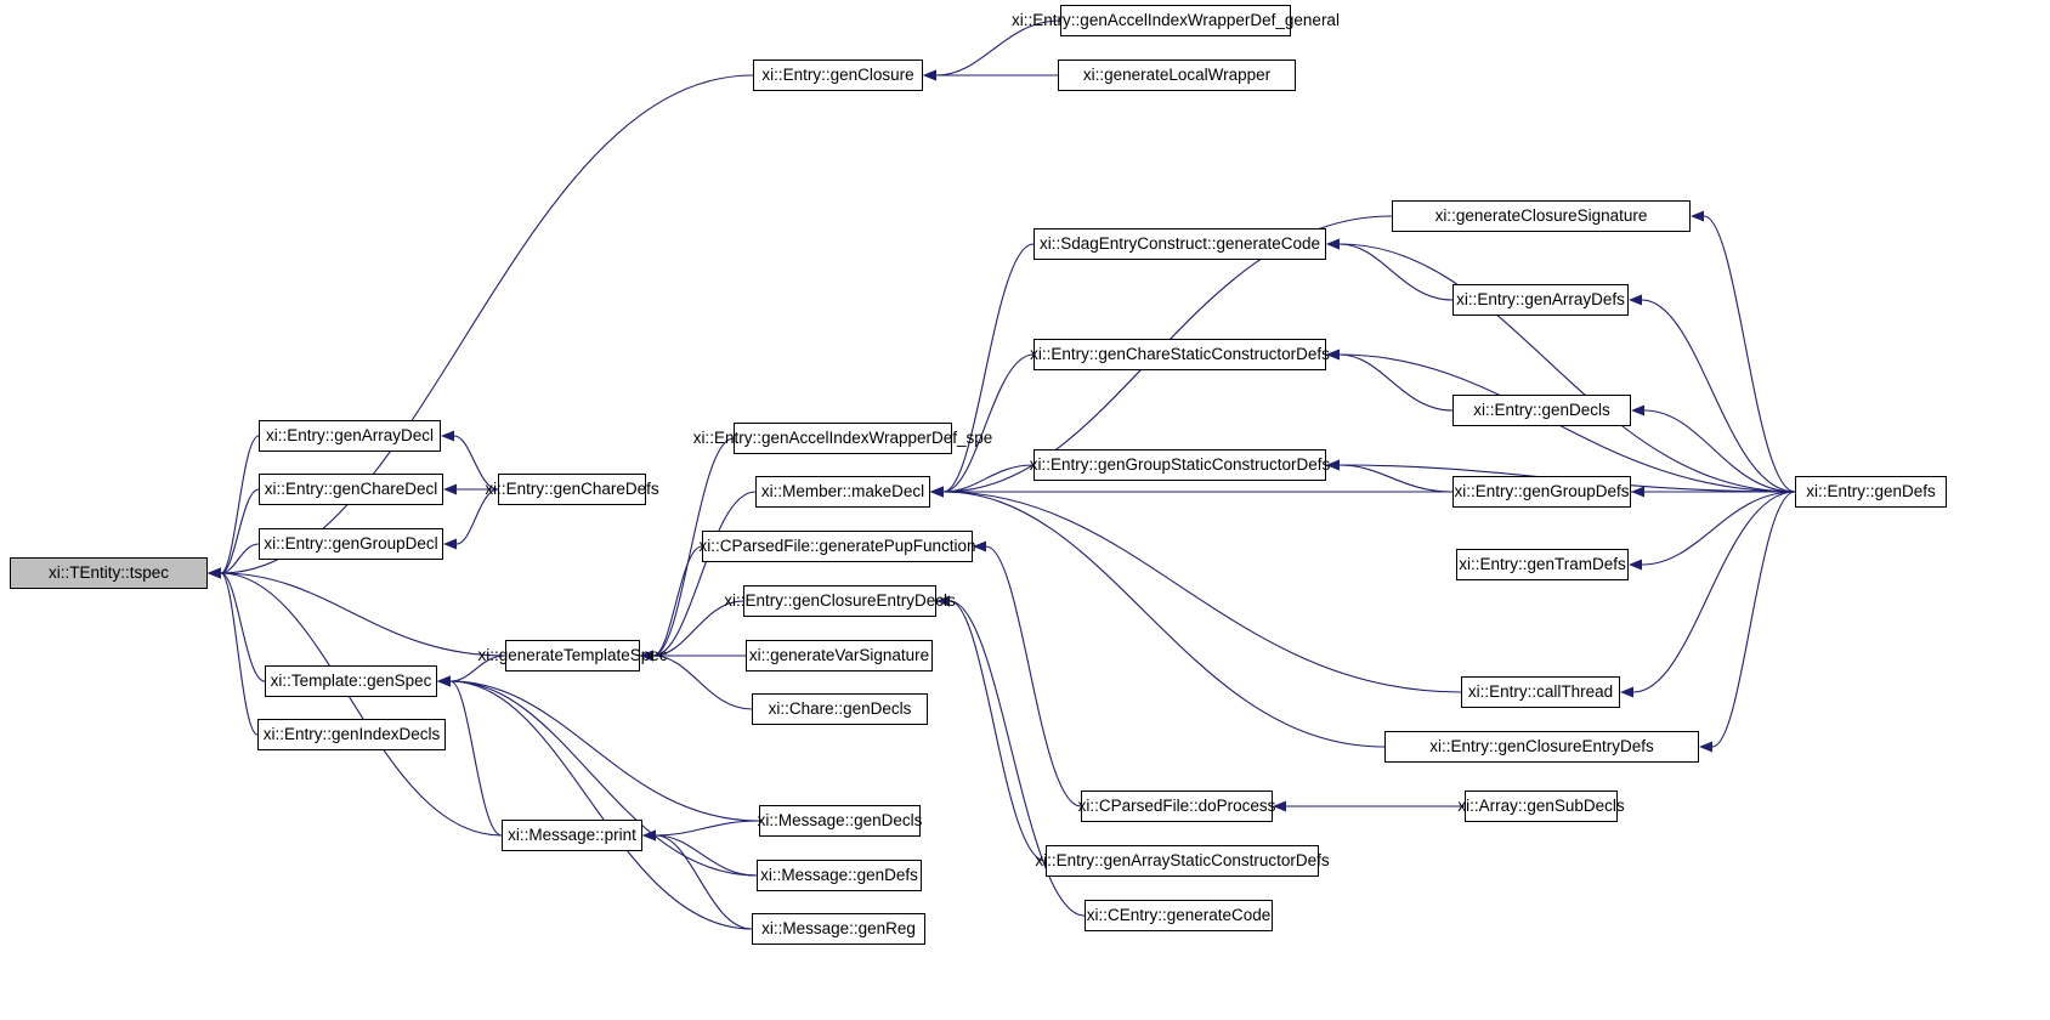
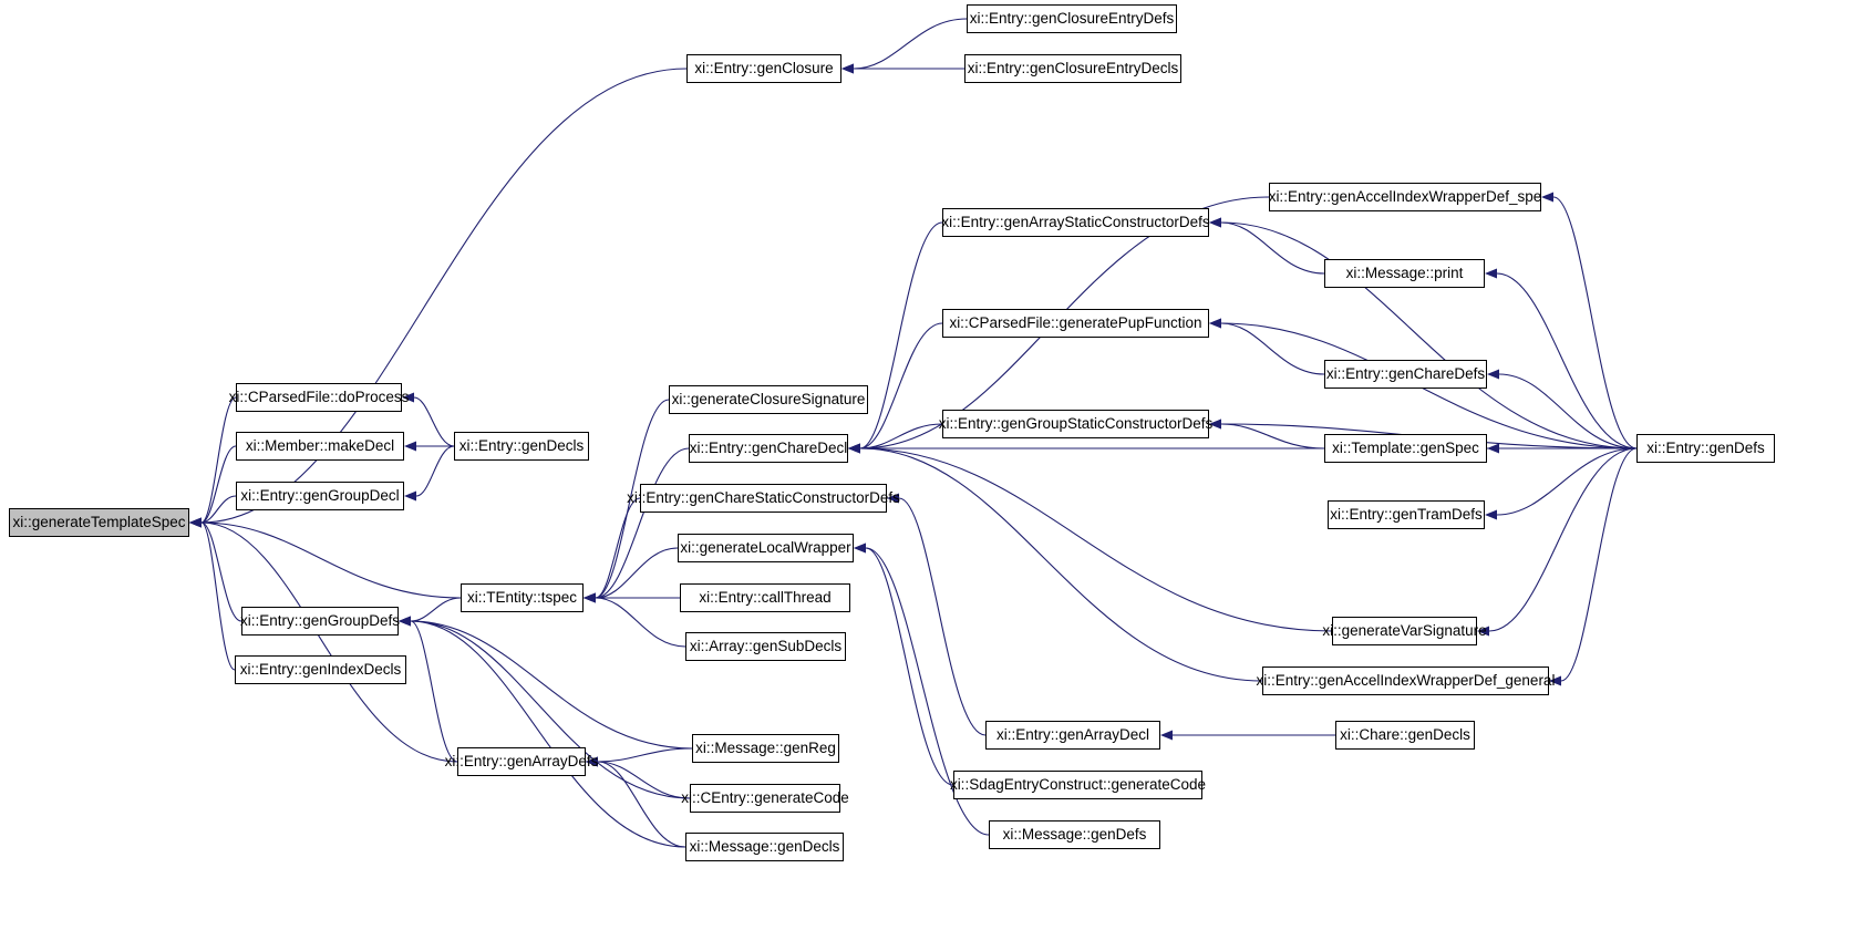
- xi::TEntity::tspec
+ xi::generateTemplateSpec
- xi::Entry::genArrayDecl
+ xi::CParsedFile::doProcess
- xi::Entry::genChareDecl
+ xi::Member::makeDecl
  xi::Entry::genGroupDecl
- xi::Template::genSpec
+ xi::Entry::genGroupDefs
  xi::Entry::genIndexDecls
- xi::Entry::genChareDefs
+ xi::Entry::genDecls
- xi::generateTemplateSpec
+ xi::TEntity::tspec
- xi::Message::print
+ xi::Entry::genArrayDefs
  xi::Entry::genClosure
- xi::Entry::genAccelIndexWrapperDef_spe
+ xi::generateClosureSignature
- xi::Member::makeDecl
+ xi::Entry::genChareDecl
- xi::CParsedFile::generatePupFunction
+ xi::Entry::genChareStaticConstructorDefs
- xi::Entry::genClosureEntryDecls
+ xi::generateLocalWrapper
- xi::generateVarSignature
+ xi::Entry::callThread
- xi::Chare::genDecls
+ xi::Array::genSubDecls
- xi::Message::genDecls
+ xi::Message::genReg
- xi::Message::genDefs
+ xi::CEntry::generateCode
- xi::Message::genReg
+ xi::Message::genDecls
- xi::Entry::genAccelIndexWrapperDef_general
+ xi::Entry::genClosureEntryDefs
- xi::generateLocalWrapper
+ xi::Entry::genClosureEntryDecls
- xi::SdagEntryConstruct::generateCode
+ xi::Entry::genArrayStaticConstructorDefs
- xi::Entry::genChareStaticConstructorDefs
+ xi::CParsedFile::generatePupFunction
  xi::Entry::genGroupStaticConstructorDefs
- xi::CParsedFile::doProcess
+ xi::Entry::genArrayDecl
- xi::Entry::genArrayStaticConstructorDefs
+ xi::SdagEntryConstruct::generateCode
- xi::CEntry::generateCode
+ xi::Message::genDefs
- xi::generateClosureSignature
+ xi::Entry::genAccelIndexWrapperDef_spe
- xi::Entry::genArrayDefs
+ xi::Message::print
- xi::Entry::genDecls
+ xi::Entry::genChareDefs
- xi::Entry::genGroupDefs
+ xi::Template::genSpec
  xi::Entry::genTramDefs
- xi::Entry::callThread
+ xi::generateVarSignature
- xi::Entry::genClosureEntryDefs
+ xi::Entry::genAccelIndexWrapperDef_general
- xi::Array::genSubDecls
+ xi::Chare::genDecls
  xi::Entry::genDefs
